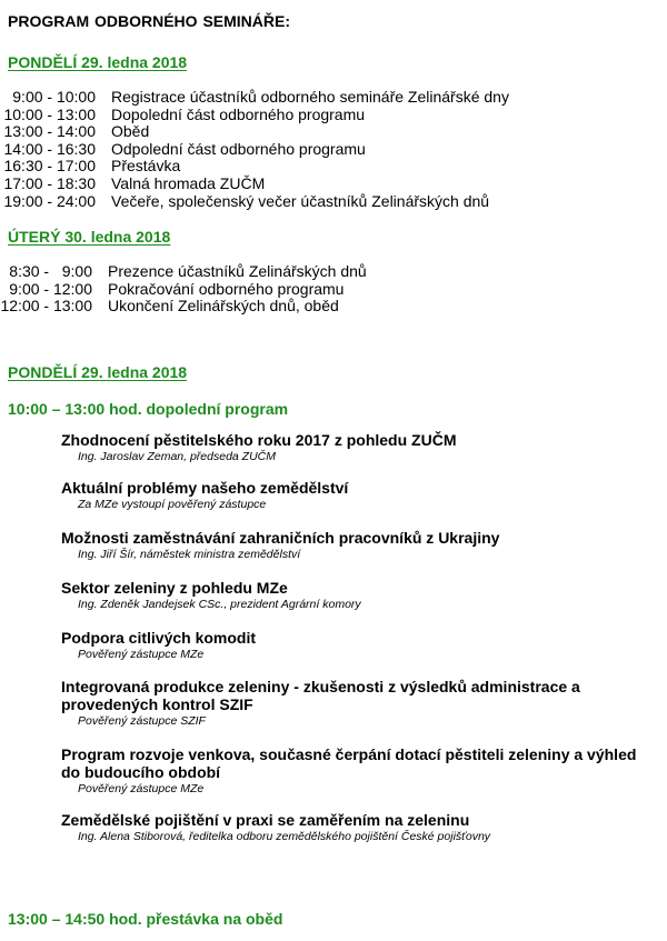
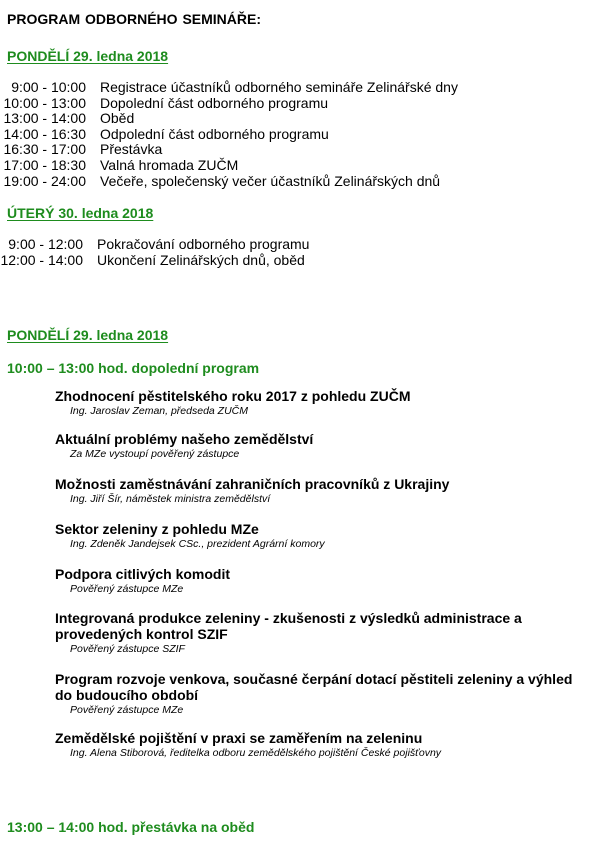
  PROGRAM ODBORNÉHO SEMINÁŘE:
  PONDĚLÍ 29. ledna 2018
  9:00 - 10:00
  Registrace účastníků odborného semináře Zelinářské dny
  10:00 - 13:00
  Dopolední část odborného programu
  13:00 - 14:00
  Oběd
  14:00 - 16:30
  Odpolední část odborného programu
  16:30 - 17:00
  Přestávka
  17:00 - 18:30
  Valná hromada ZUČM
  19:00 - 24:00
  Večeře, společenský večer účastníků Zelinářských dnů
  ÚTERÝ 30. ledna 2018
- 8:30 - 9:00
- Prezence účastníků Zelinářských dnů
  9:00 - 12:00
  Pokračování odborného programu
- 12:00 - 13:00
+ 12:00 - 14:00
  Ukončení Zelinářských dnů, oběd
  PONDĚLÍ 29. ledna 2018
  10:00 – 13:00 hod. dopolední program
  Zhodnocení pěstitelského roku 2017 z pohledu ZUČM
  Ing. Jaroslav Zeman, předseda ZUČM
  Aktuální problémy našeho zemědělství
  Za MZe vystoupí pověřený zástupce
  Možnosti zaměstnávání zahraničních pracovníků z Ukrajiny
  Ing. Jiří Šír, náměstek ministra zemědělství
  Sektor zeleniny z pohledu MZe
  Ing. Zdeněk Jandejsek CSc., prezident Agrární komory
  Podpora citlivých komodit
  Pověřený zástupce MZe
  Integrovaná produkce zeleniny - zkušenosti z výsledků administrace a provedených kontrol SZIF
  Pověřený zástupce SZIF
  Program rozvoje venkova, současné čerpání dotací pěstiteli zeleniny a výhled do budoucího období
  Pověřený zástupce MZe
  Zemědělské pojištění v praxi se zaměřením na zeleninu
  Ing. Alena Stiborová, ředitelka odboru zemědělského pojištění České pojišťovny
- 13:00 – 14:50 hod. přestávka na oběd
+ 13:00 – 14:00 hod. přestávka na oběd
